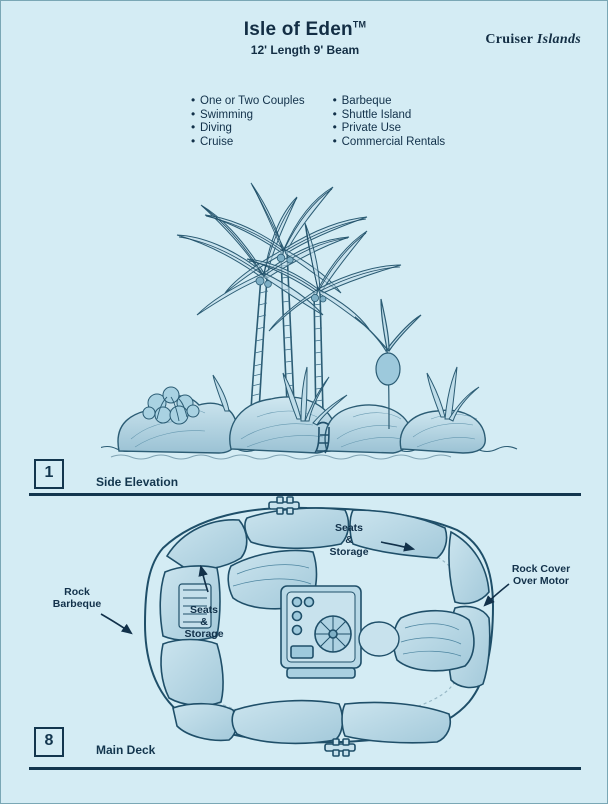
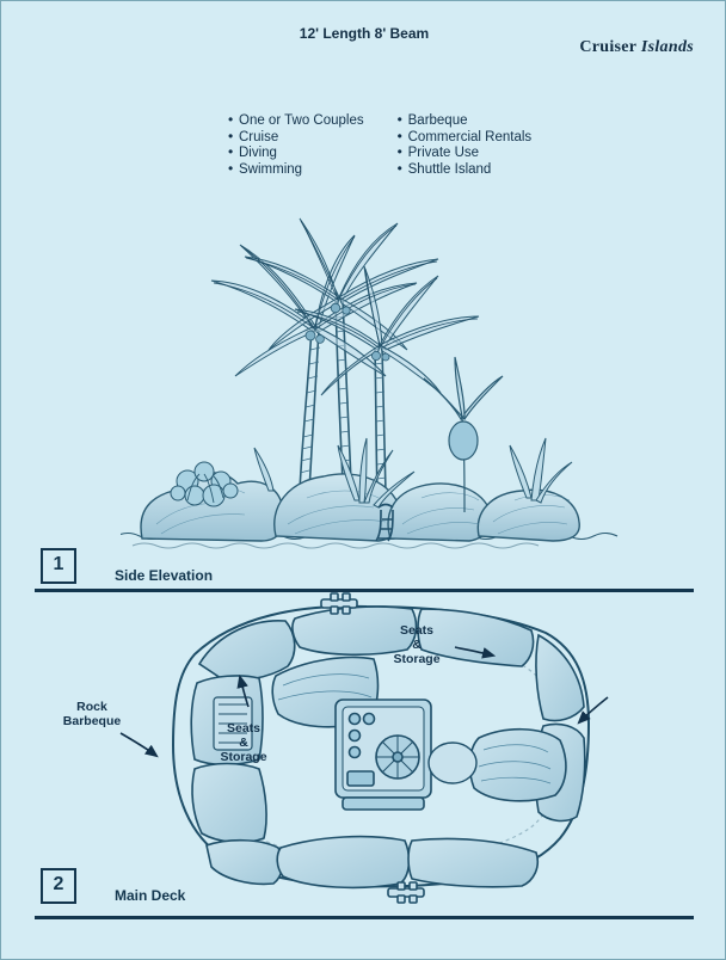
- Isle of EdenTM
- 12' Length 9' Beam
+ 12' Length 8' Beam
  Cruiser Islands
  One or Two Couples
- Swimming
+ Cruise
  Diving
- Cruise
+ Swimming
  Barbeque
- Shuttle Island
+ Commercial Rentals
  Private Use
- Commercial Rentals
+ Shuttle Island
  Seats
  &
  Storage
  Seats
  &
  Storage
  Rock
  Barbeque
- Rock Cover
- Over Motor
  1
  Side Elevation
- 8
+ 2
  Main Deck
